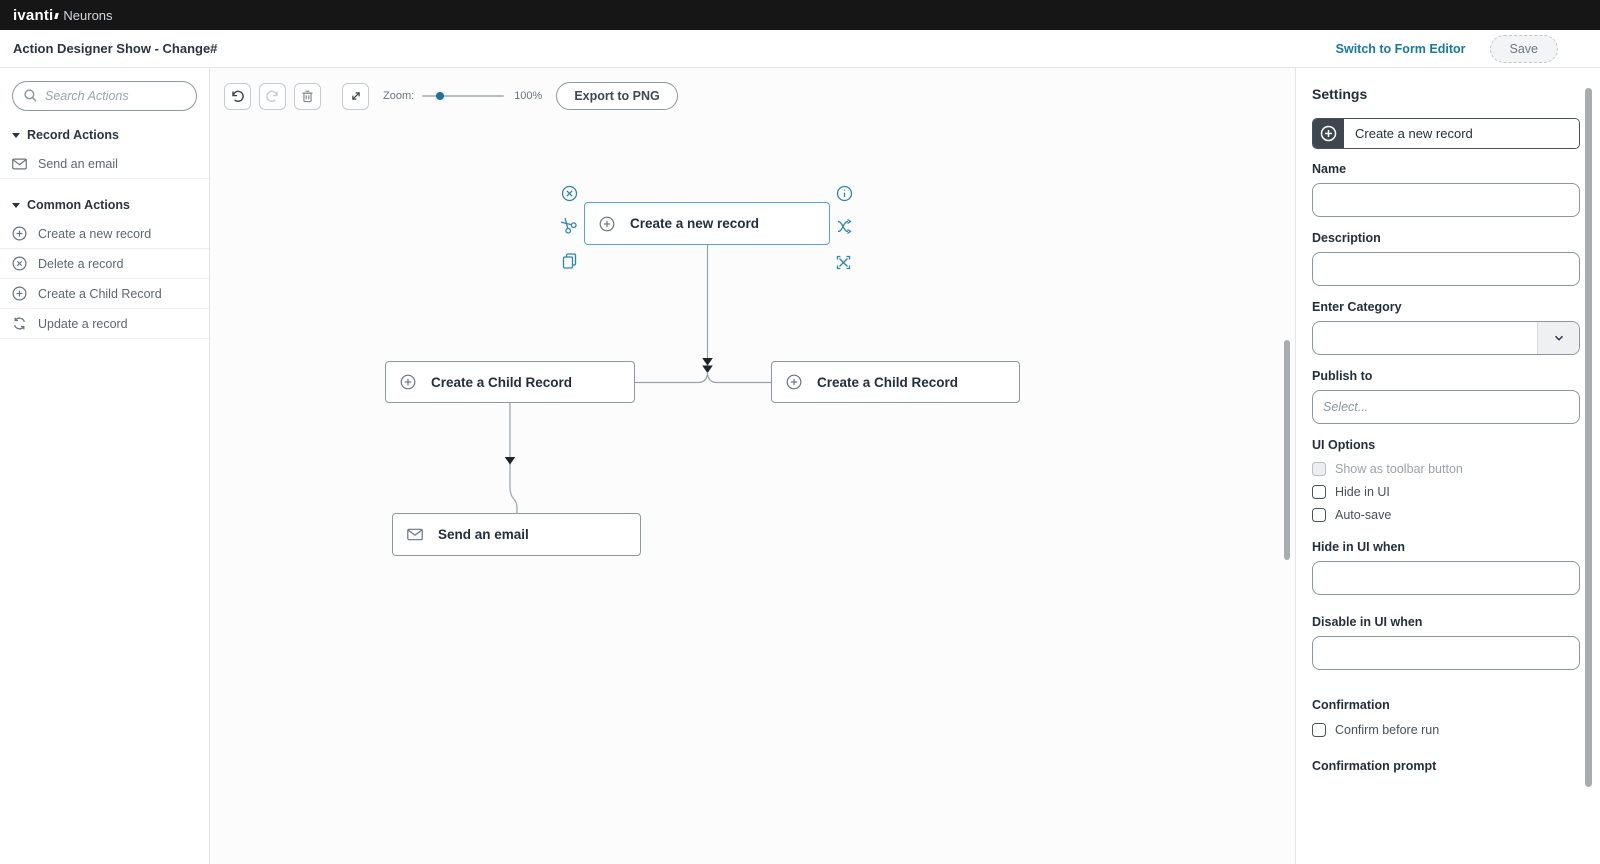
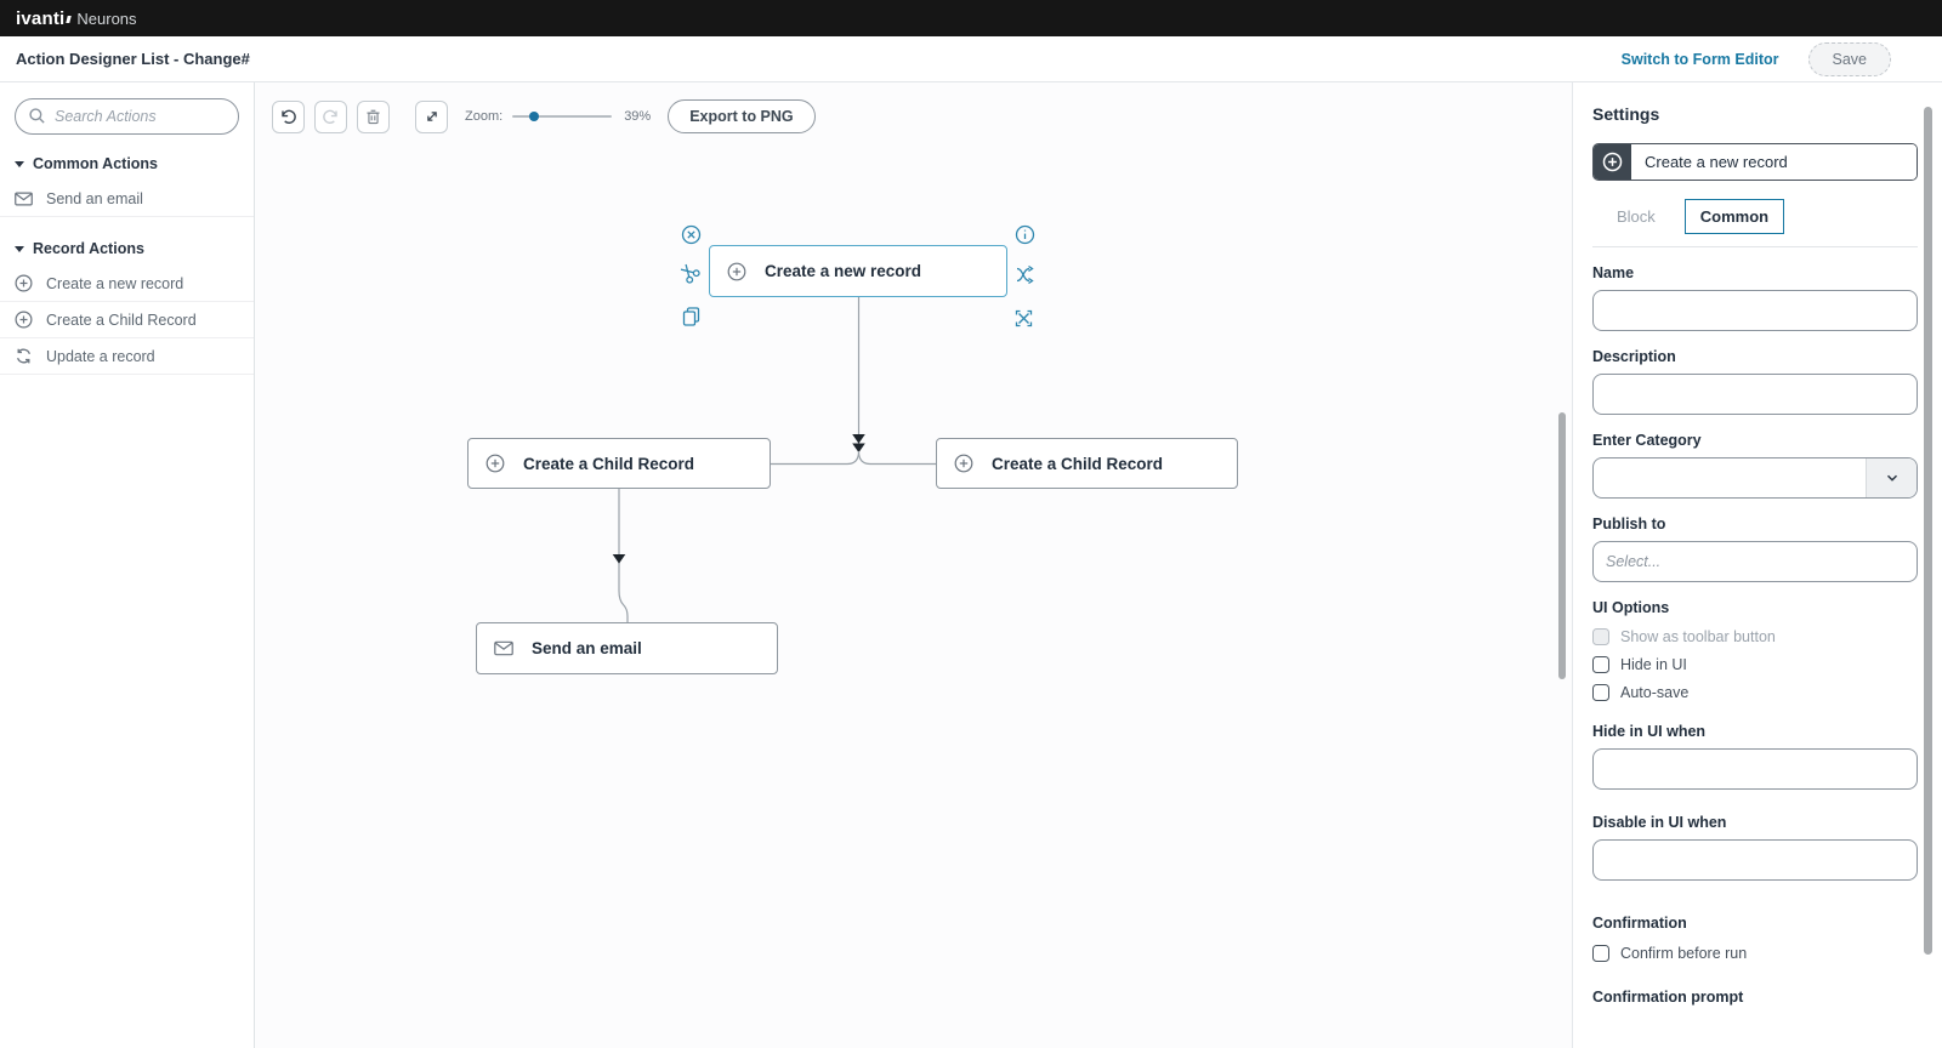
  ivanti
  Neurons
- Action Designer Show - Change#
+ Action Designer List - Change#
  Switch to Form Editor
  Save
  Search Actions
- Record Actions
+ Common Actions
  Send an email
- Common Actions
+ Record Actions
  Create a new record
- Delete a record
  Create a Child Record
  Update a record
  Zoom:
- 100%
+ 39%
  Export to PNG
  Create a new record
  Create a Child Record
  Create a Child Record
  Send an email
  Settings
  Create a new record
+ Block
+ Common
  Name
  Description
  Enter Category
  Publish to
  Select...
  UI Options
  Show as toolbar button
  Hide in UI
  Auto-save
  Hide in UI when
  Disable in UI when
  Confirmation
  Confirm before run
  Confirmation prompt
